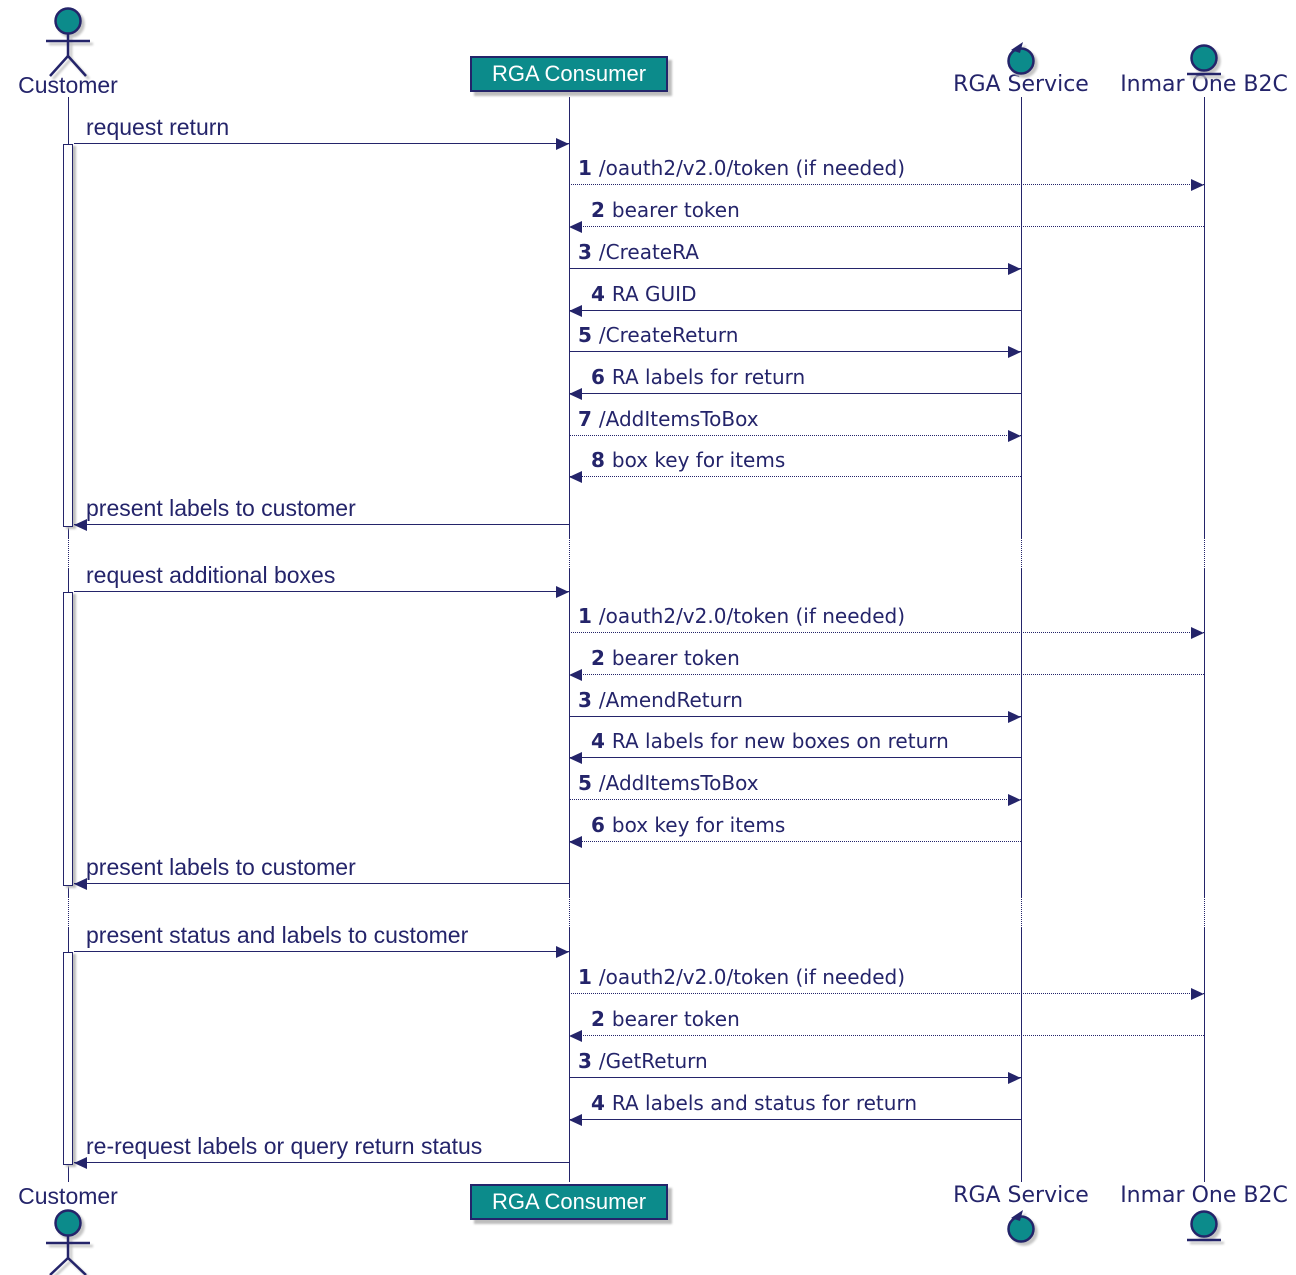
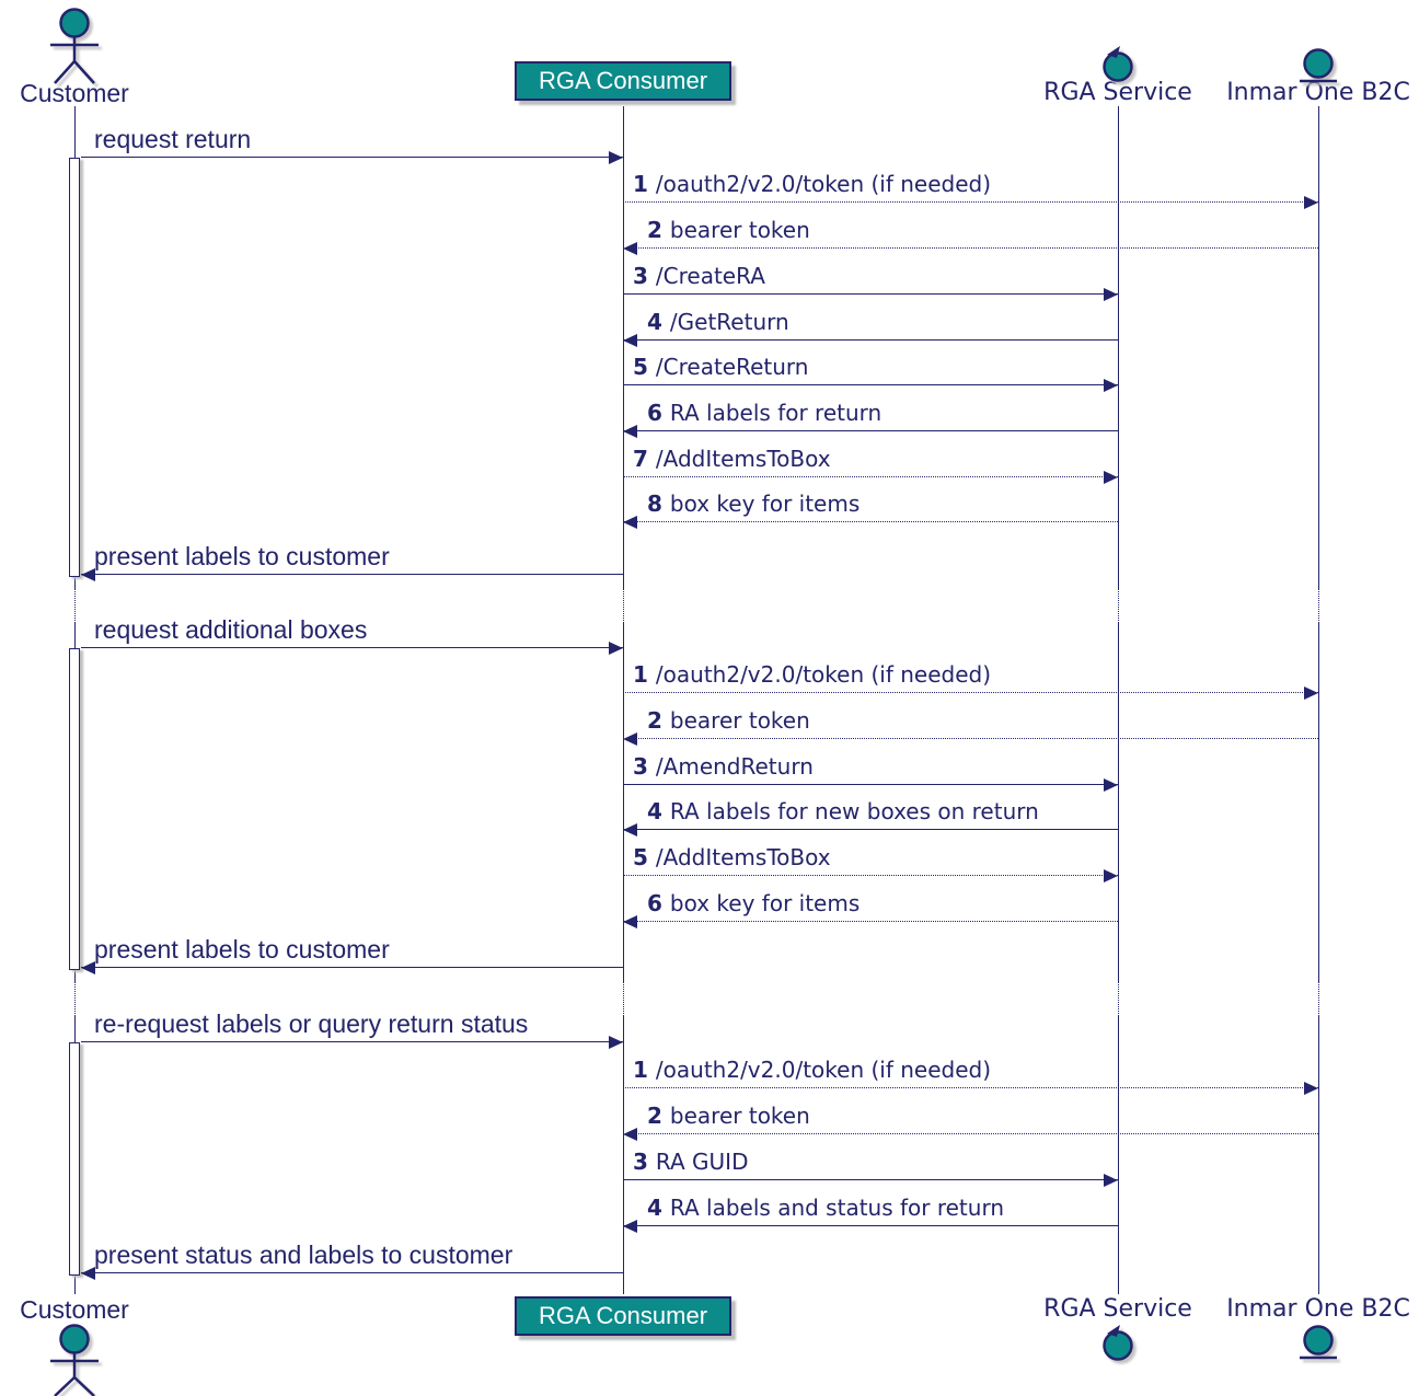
  Customer
  RGA Consumer
  RGA Service
  Inmar One B2C
  request return
  1 /oauth2/v2.0/token (if needed)
  2 bearer token
  3 /CreateRA
- 4 RA GUID
+ 4 /GetReturn
  5 /CreateReturn
  6 RA labels for return
  7 /AddItemsToBox
  8 box key for items
  present labels to customer
  request additional boxes
  1 /oauth2/v2.0/token (if needed)
  2 bearer token
  3 /AmendReturn
  4 RA labels for new boxes on return
  5 /AddItemsToBox
  6 box key for items
  present labels to customer
- present status and labels to customer
+ re-request labels or query return status
  1 /oauth2/v2.0/token (if needed)
  2 bearer token
- 3 /GetReturn
+ 3 RA GUID
  4 RA labels and status for return
- re-request labels or query return status
+ present status and labels to customer
  Customer
  RGA Consumer
  RGA Service
  Inmar One B2C
